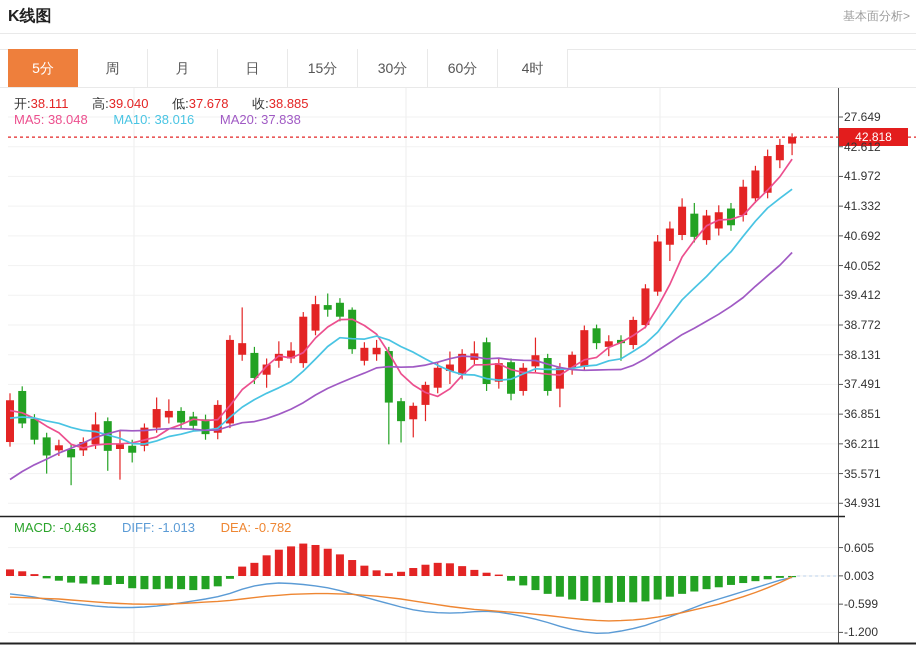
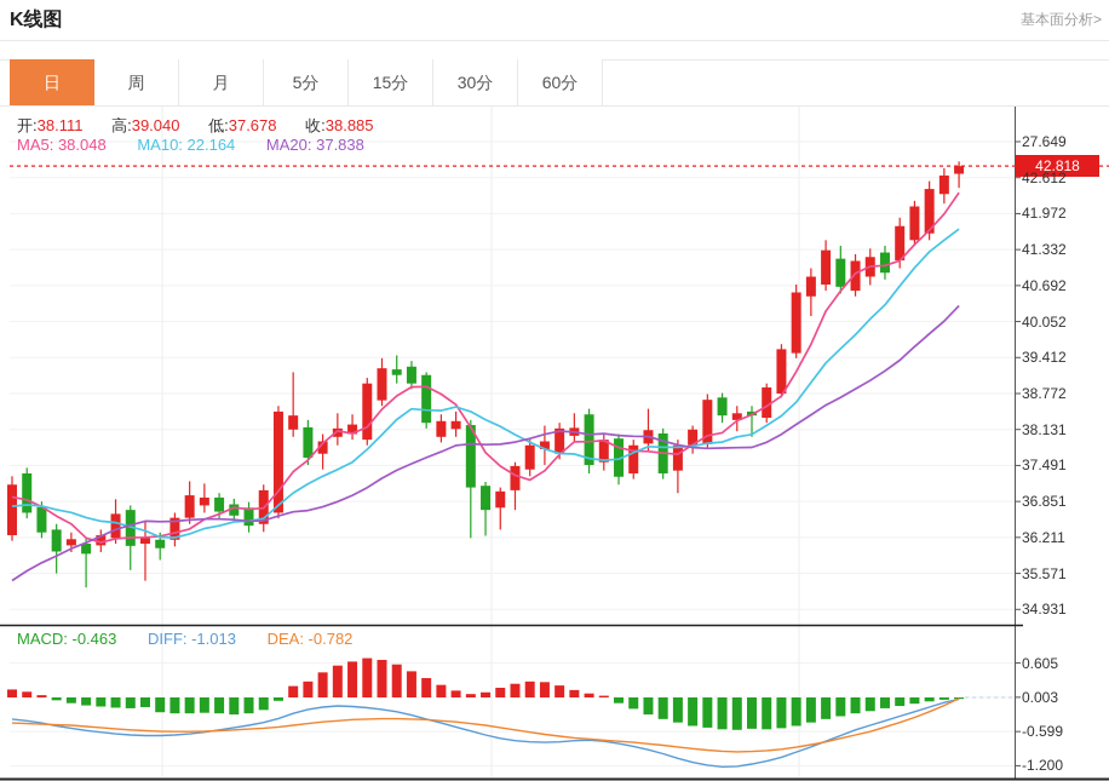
  K线图
  基本面分析>
- 5分
+ 日
  周
  月
- 日
+ 5分
  15分
  30分
  60分
- 4时
  开:38.111 高:39.040 低:37.678 收:38.885
- MA5: 38.048 MA10: 38.016 MA20: 37.838
+ MA5: 38.048 MA10: 22.164 MA20: 37.838
  MACD: -0.463 DIFF: -1.013 DEA: -0.782
  42.818
  27.649
  42.612
  41.972
  41.332
  40.692
  40.052
  39.412
  38.772
  38.131
  37.491
  36.851
  36.211
  35.571
  34.931
  0.605
  0.003
  -0.599
  -1.200
